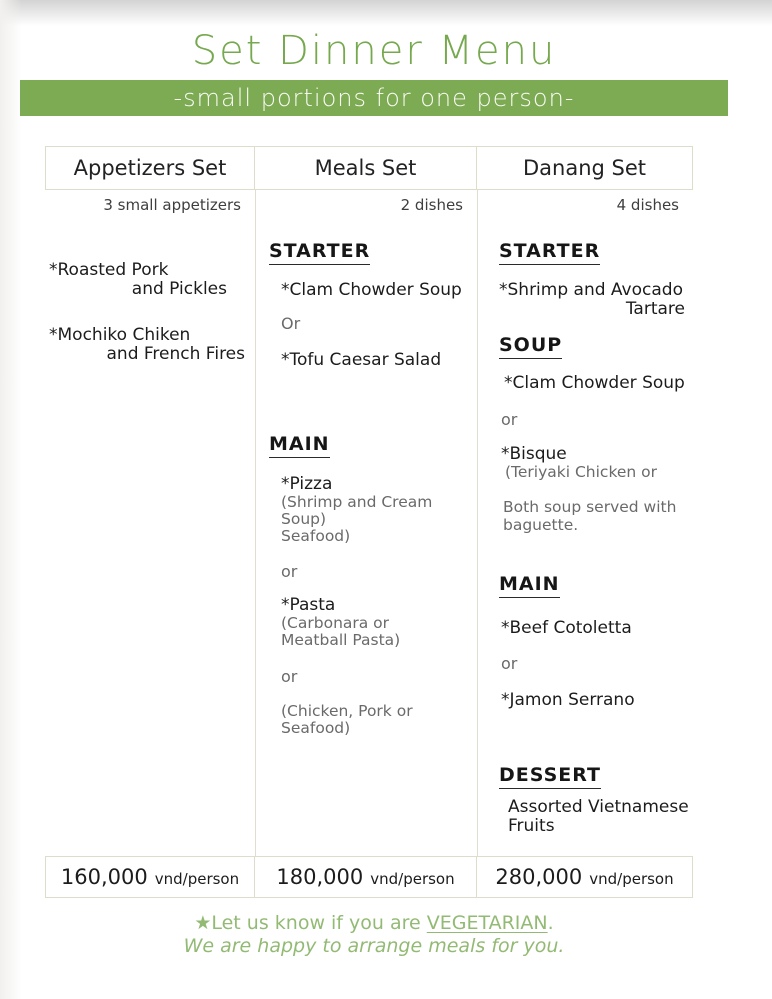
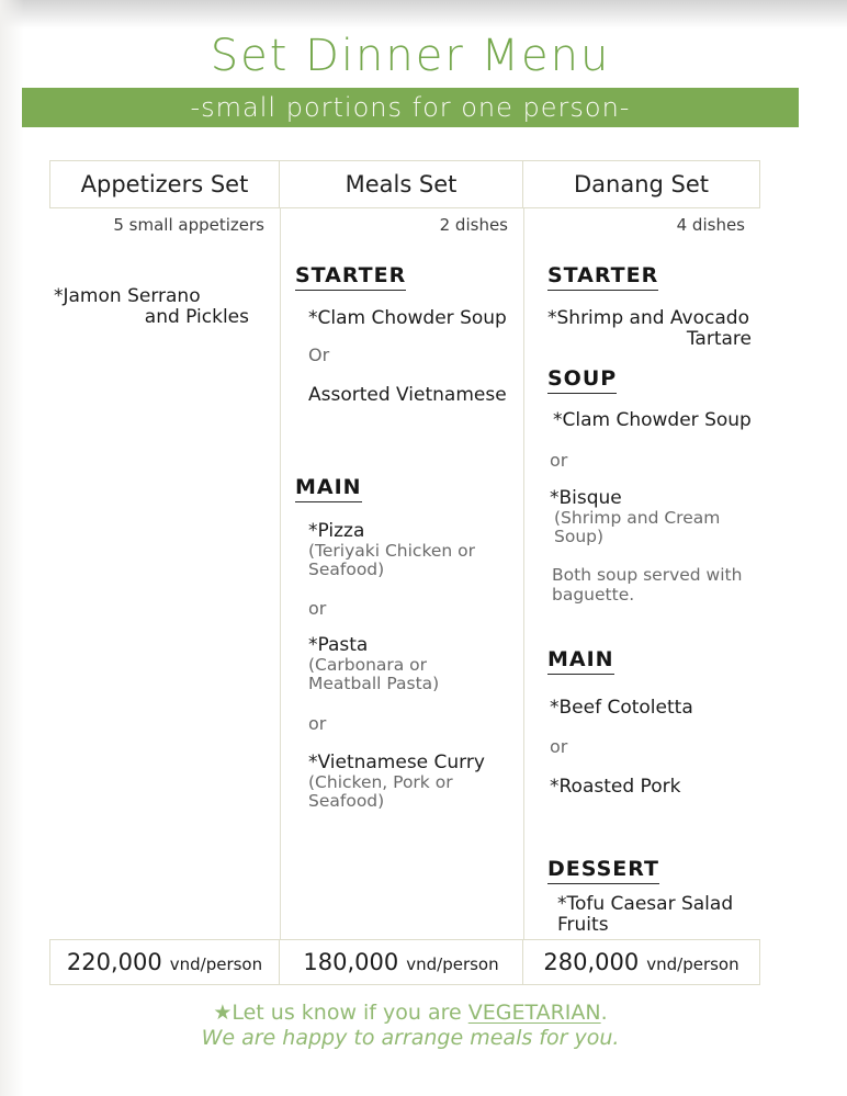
  Set Dinner Menu
  -small portions for one person-
  Appetizers Set
  Meals Set
  Danang Set
- 3 small appetizers
+ 5 small appetizers
  2 dishes
  4 dishes
- *Roasted Pork
+ *Jamon Serrano
  and Pickles
- *Mochiko Chiken
- and French Fires
  STARTER
  *Clam Chowder Soup
  Or
- *Tofu Caesar Salad
+ Assorted Vietnamese
  MAIN
  *Pizza
- (Shrimp and Cream Soup)
+ (Teriyaki Chicken or
  Seafood)
  or
  *Pasta
  (Carbonara or
  Meatball Pasta)
  or
+ *Vietnamese Curry
  (Chicken, Pork or
  Seafood)
  STARTER
  *Shrimp and Avocado
  Tartare
  SOUP
  *Clam Chowder Soup
  or
  *Bisque
- (Teriyaki Chicken or
+ (Shrimp and Cream Soup)
  Both soup served with
  baguette.
  MAIN
  *Beef Cotoletta
  or
- *Jamon Serrano
+ *Roasted Pork
  DESSERT
- Assorted Vietnamese
+ *Tofu Caesar Salad
  Fruits
- 160,000 vnd/person
+ 220,000 vnd/person
  180,000 vnd/person
  280,000 vnd/person
  ★Let us know if you are VEGETARIAN.
  We are happy to arrange meals for you.
